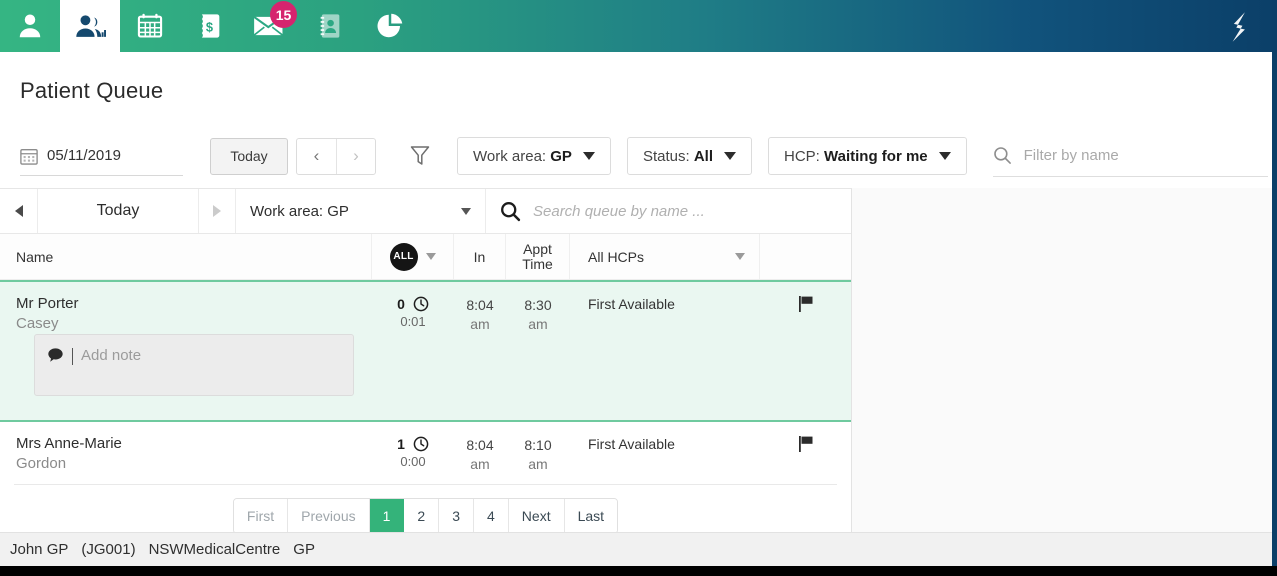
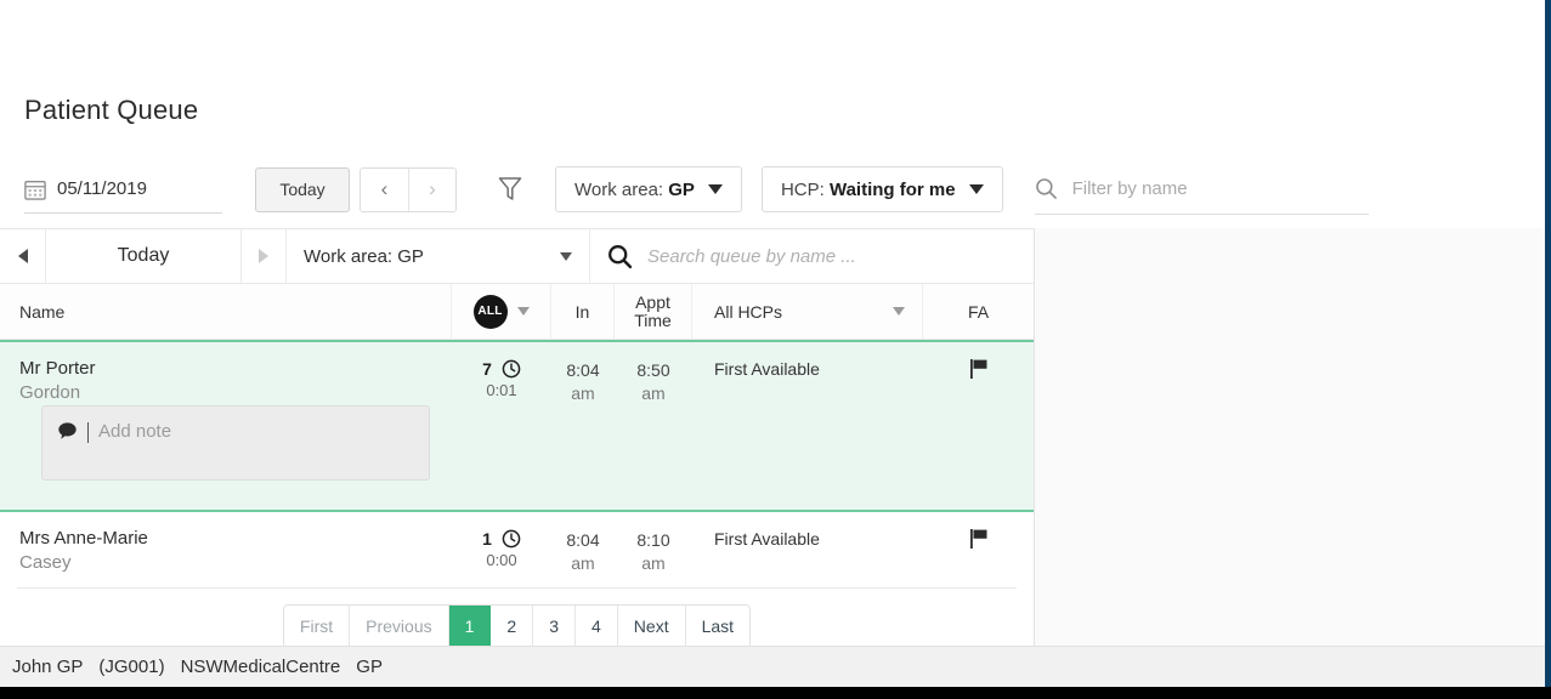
- $
- 15
  Patient Queue
  05/11/2019
  Today
  ‹
  ›
  Work area: GP
- Status: All
  HCP: Waiting for me
  Filter by name
  Today
  Work area: GP
  Search queue by name ...
  Name
  ALL
  In
  Appt
  Time
  All HCPs
+ FA
  Mr Porter
- Casey
+ Gordon
  Add note
- 0
+ 7
  0:01
  8:04
  am
- 8:30
+ 8:50
  am
  First Available
  Mrs Anne-Marie
- Gordon
+ Casey
  1
  0:00
  8:04
  am
  8:10
  am
  First Available
  First
  Previous
  1
  2
  3
  4
  Next
  Last
  John GP
  (JG001)
  NSWMedicalCentre
  GP
